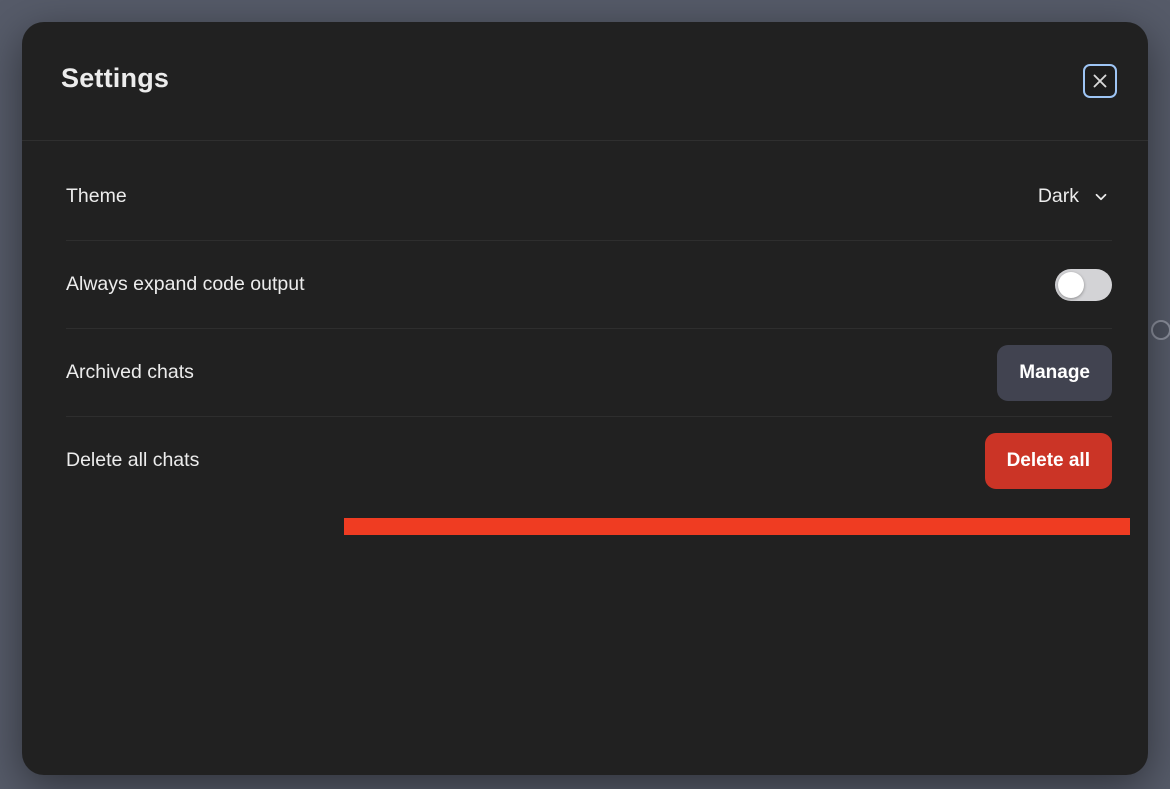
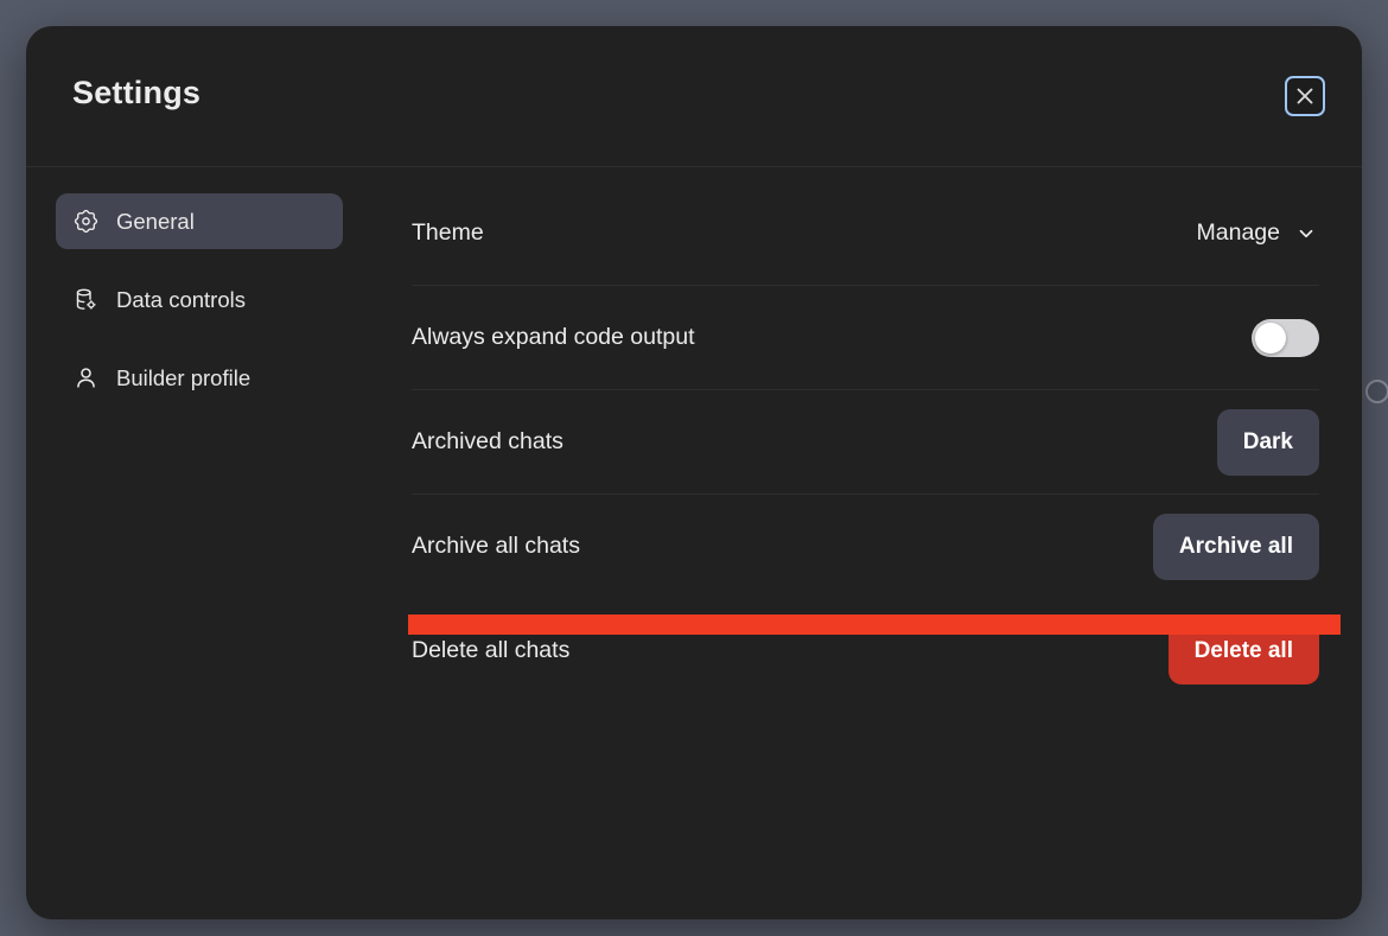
  Settings
+ General
+ Data controls
+ Builder profile
  Theme
- Dark
+ Manage
  Always expand code output
  Archived chats
- Manage
+ Dark
+ Archive all chats
+ Archive all
  Delete all chats
  Delete all
